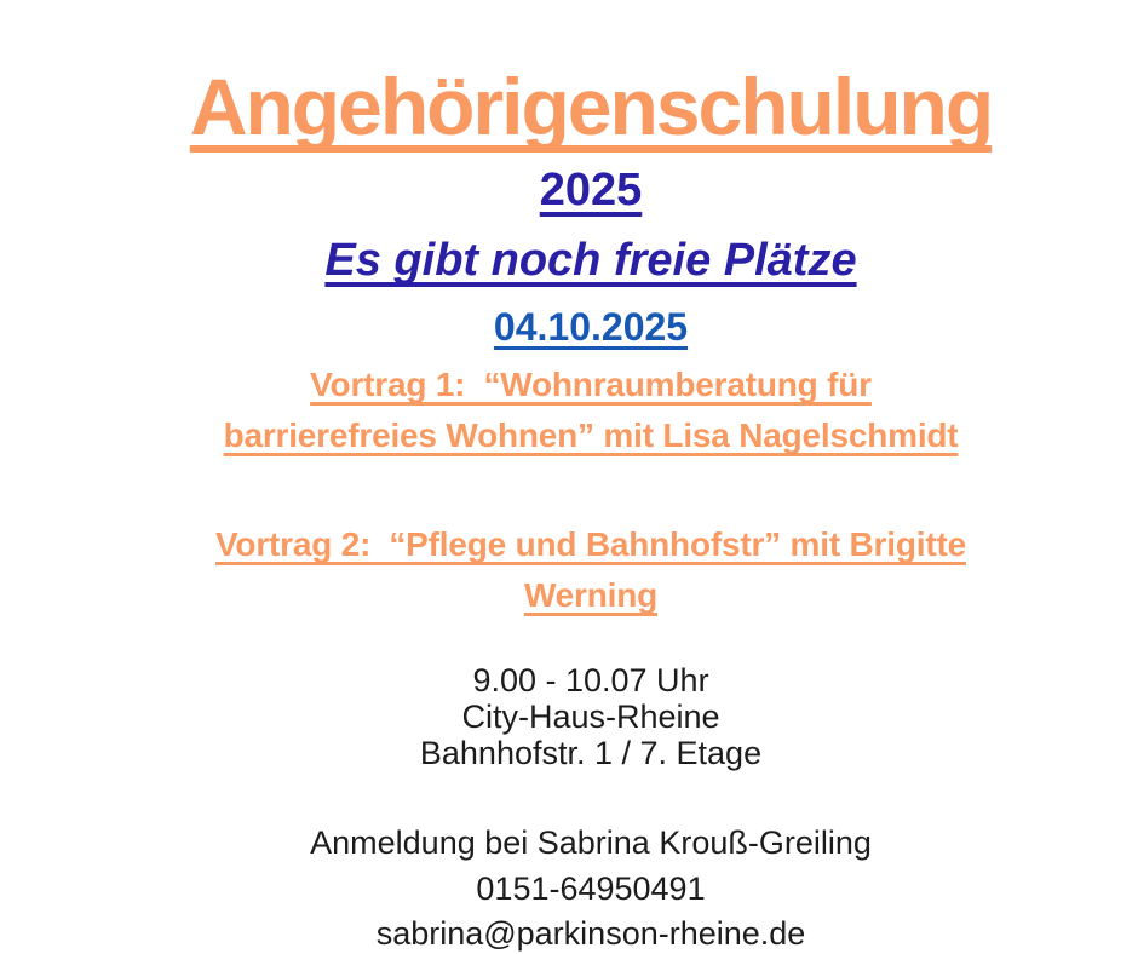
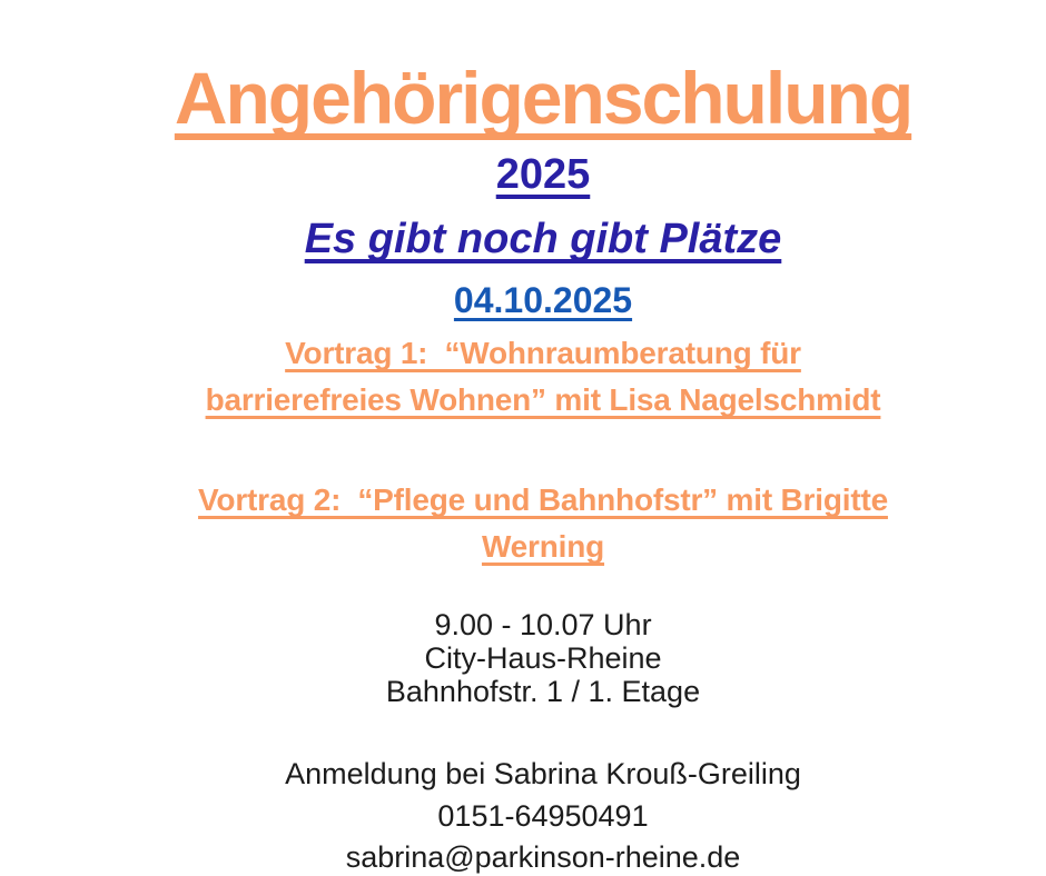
  Angehörigenschulung
  2025
- Es gibt noch freie Plätze
+ Es gibt noch gibt Plätze
  04.10.2025
  Vortrag 1: “Wohnraumberatung für
  barrierefreies Wohnen” mit Lisa Nagelschmidt
  Vortrag 2: “Pflege und Bahnhofstr” mit Brigitte
  Werning
  9.00 - 10.07 Uhr
  City-Haus-Rheine
- Bahnhofstr. 1 / 7. Etage
+ Bahnhofstr. 1 / 1. Etage
  Anmeldung bei Sabrina Krouß-Greiling
  0151-64950491
  sabrina@parkinson-rheine.de
